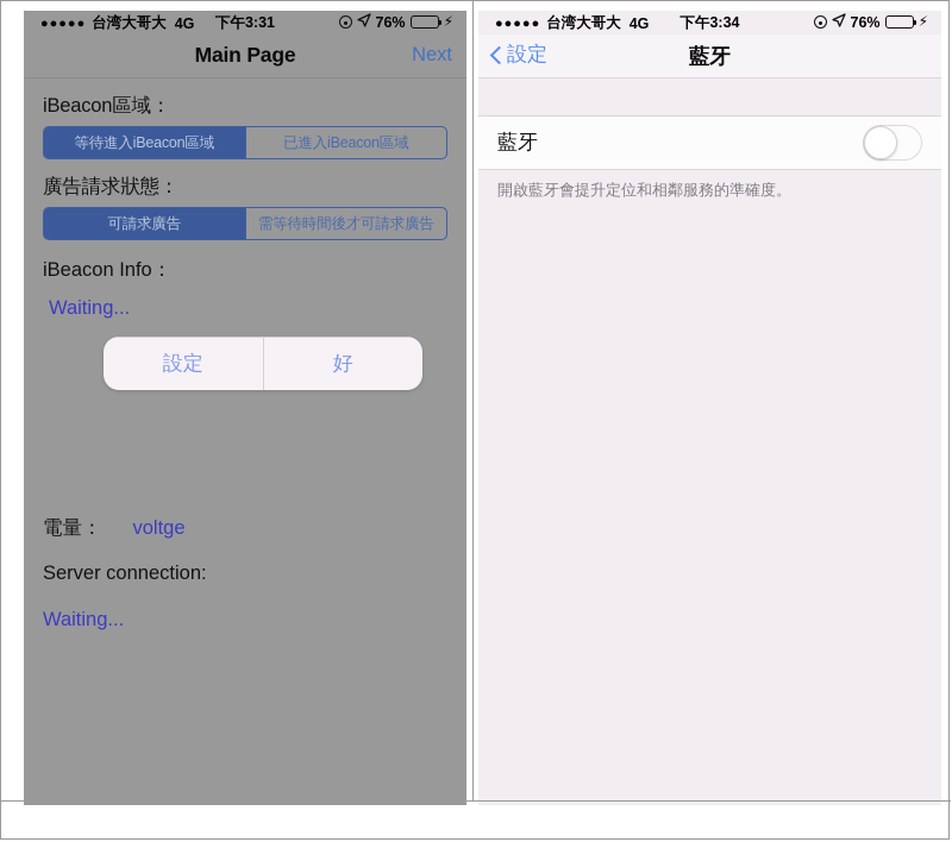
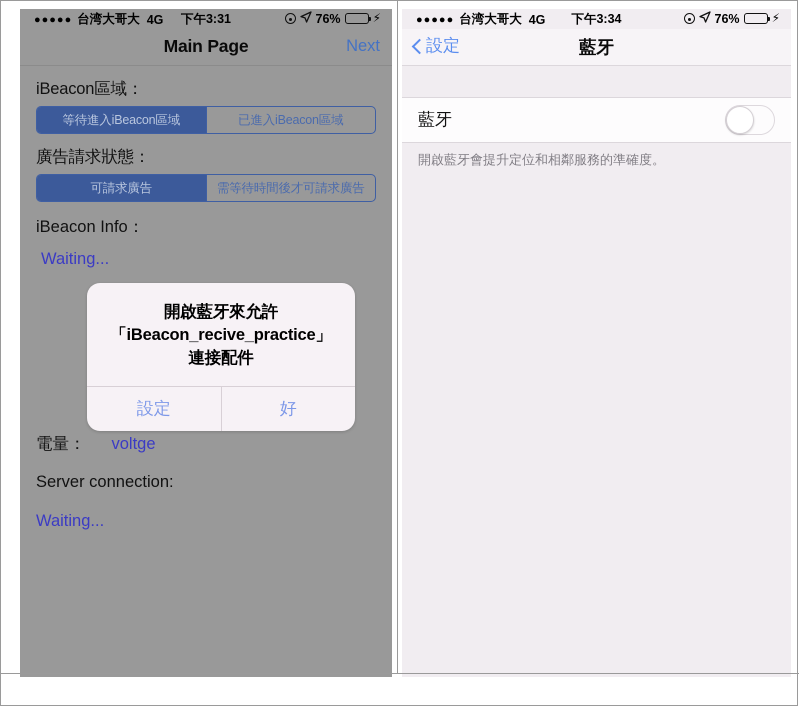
  ●●●●●
  台湾大哥大
  4G
  下午3:31
  76%
  ⚡
  Main Page
  Next
  iBeacon區域：
  等待進入iBeacon區域
  已進入iBeacon區域
  廣告請求狀態：
  可請求廣告
  需等待時間後才可請求廣告
  iBeacon Info：
  Waiting...
  電量：
  voltge
  Server connection:
  Waiting...
+ 開啟藍牙來允許
+ 「iBeacon_recive_practice」
+ 連接配件
  設定
  好
  ●●●●●
  台湾大哥大
  4G
  下午3:34
  76%
  ⚡
  設定
  藍牙
  藍牙
  開啟藍牙會提升定位和相鄰服務的準確度。
